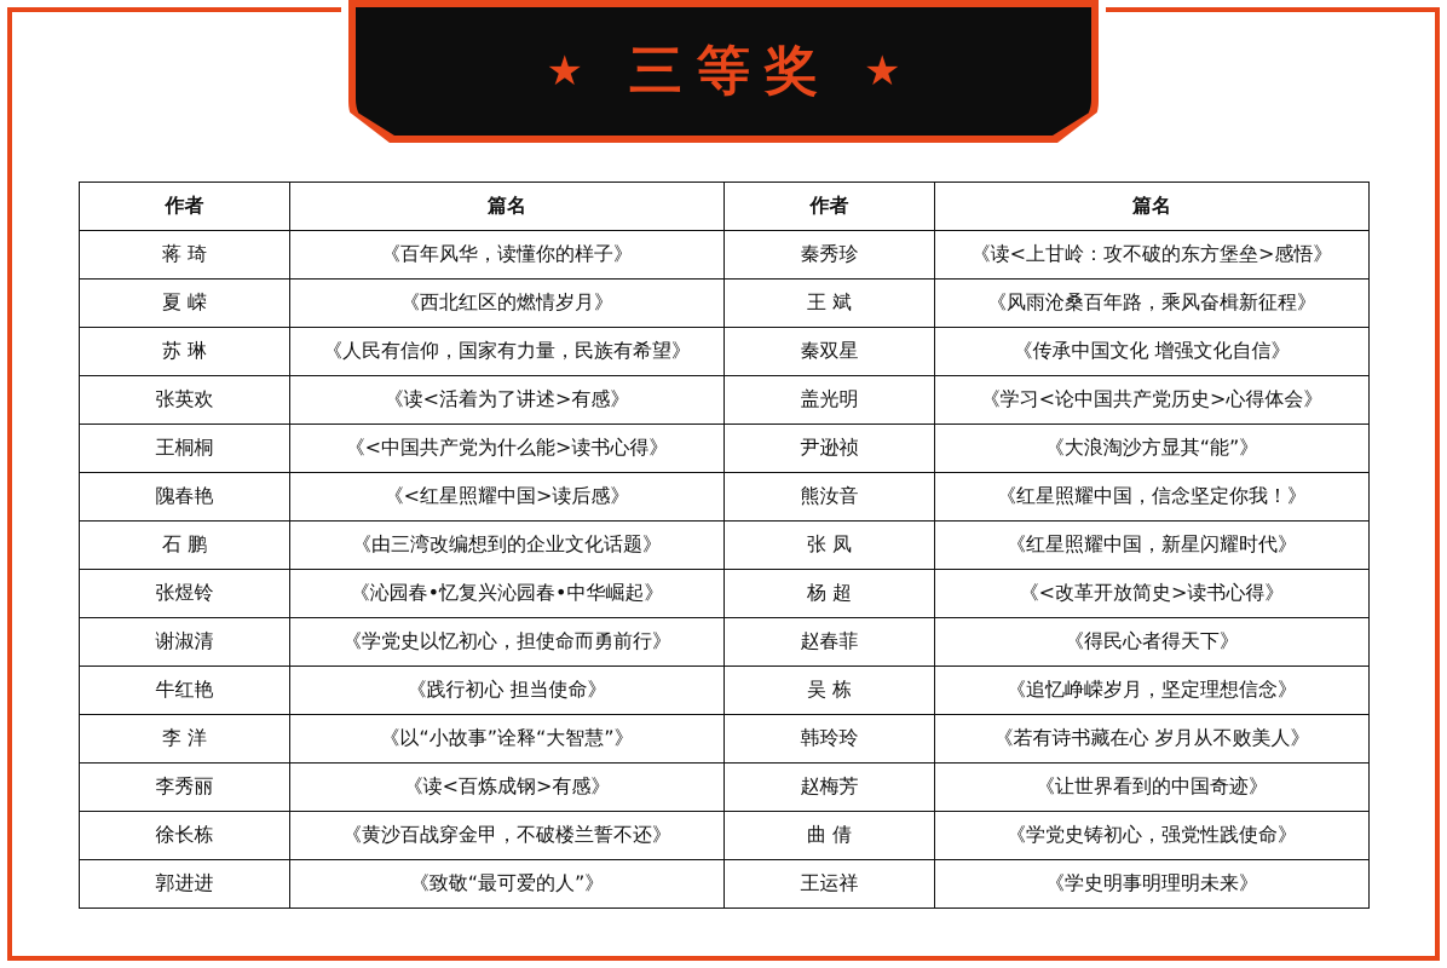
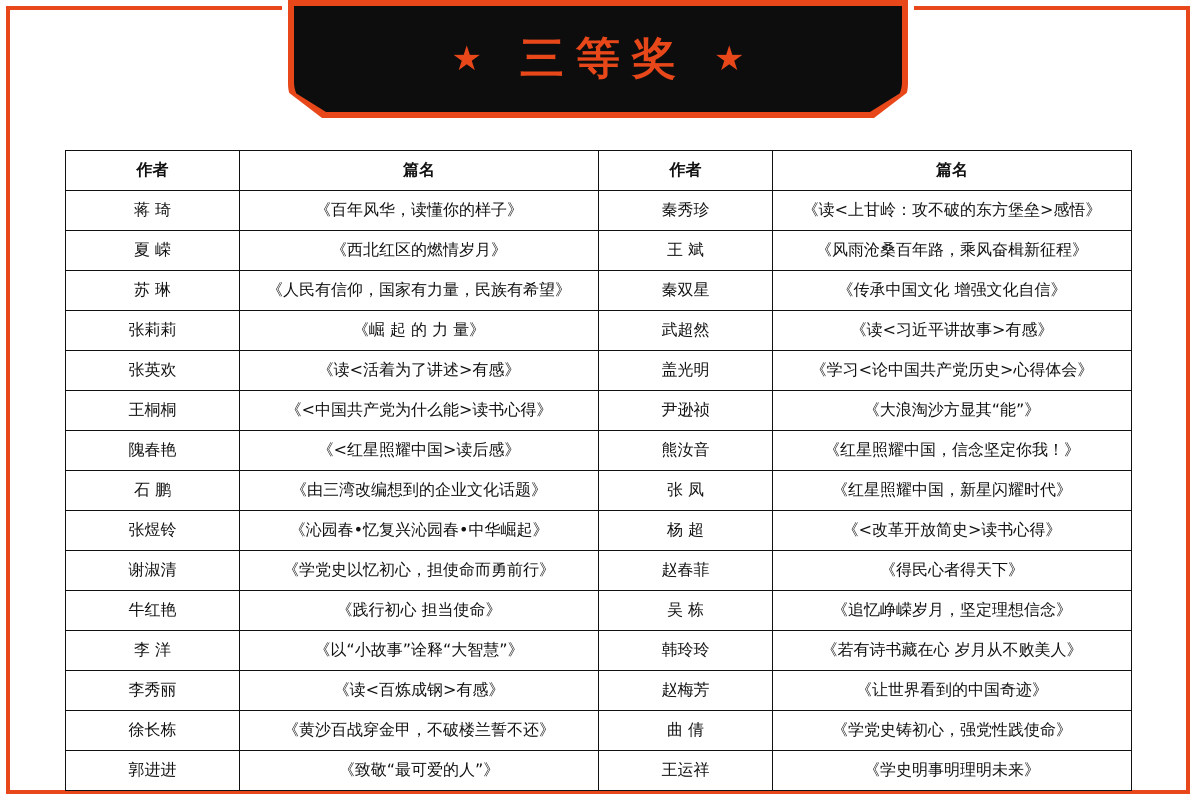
  ★
  三等奖
  ★
  作者	篇名	作者	篇名
  蒋 琦	《百年风华，读懂你的样子》	秦秀珍	《读<上甘岭：攻不破的东方堡垒>感悟》
  夏 嵘	《西北红区的燃情岁月》	王 斌	《风雨沧桑百年路，乘风奋楫新征程》
  苏 琳	《人民有信仰，国家有力量，民族有希望》	秦双星	《传承中国文化 增强文化自信》
+ 张莉莉	《崛 起 的 力 量》	武超然	《读<习近平讲故事>有感》
  张英欢	《读<活着为了讲述>有感》	盖光明	《学习<论中国共产党历史>心得体会》
  王桐桐	《<中国共产党为什么能>读书心得》	尹逊祯	《大浪淘沙方显其“能”》
  隗春艳	《<红星照耀中国>读后感》	熊汝音	《红星照耀中国，信念坚定你我！》
  石 鹏	《由三湾改编想到的企业文化话题》	张 凤	《红星照耀中国，新星闪耀时代》
  张煜铃	《沁园春•忆复兴沁园春•中华崛起》	杨 超	《<改革开放简史>读书心得》
  谢淑清	《学党史以忆初心，担使命而勇前行》	赵春菲	《得民心者得天下》
  牛红艳	《践行初心 担当使命》	吴 栋	《追忆峥嵘岁月，坚定理想信念》
  李 洋	《以“小故事”诠释“大智慧”》	韩玲玲	《若有诗书藏在心 岁月从不败美人》
  李秀丽	《读<百炼成钢>有感》	赵梅芳	《让世界看到的中国奇迹》
  徐长栋	《黄沙百战穿金甲，不破楼兰誓不还》	曲 倩	《学党史铸初心，强党性践使命》
  郭进进	《致敬“最可爱的人”》	王运祥	《学史明事明理明未来》
